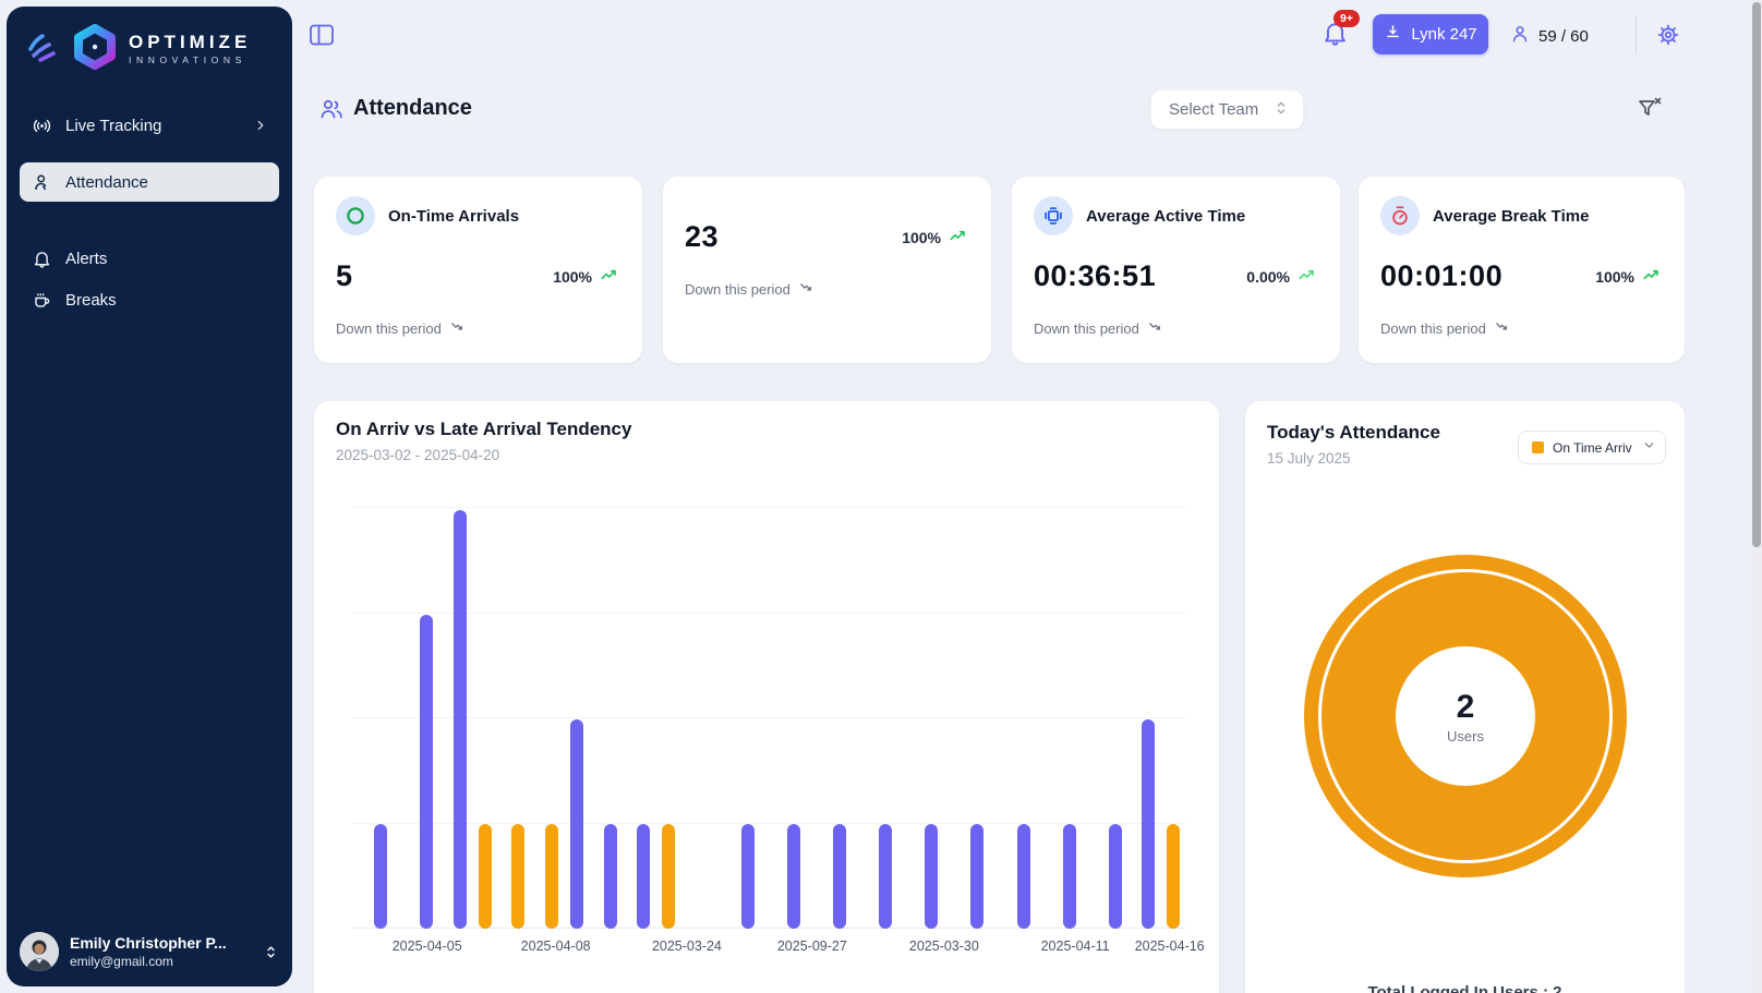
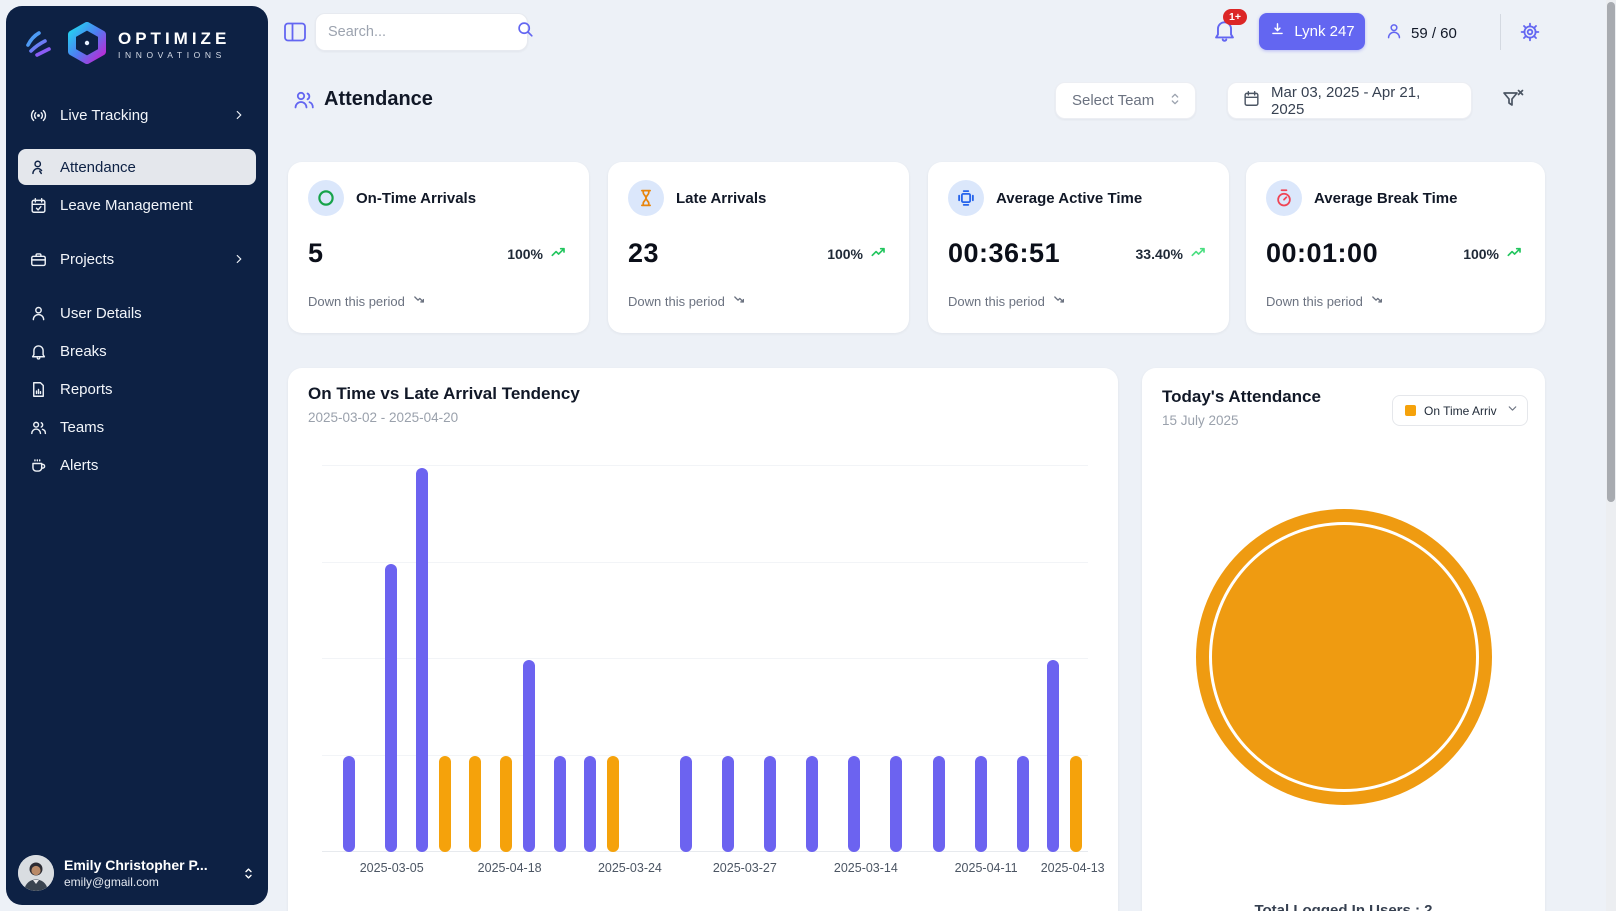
  OPTIMIZE
  INNOVATIONS
  Live Tracking
  Attendance
+ Leave Management
+ Projects
+ User Details
- Alerts
+ Breaks
+ Reports
+ Teams
- Breaks
+ Alerts
  Emily Christopher P...
  emily@gmail.com
+ Search...
- 9+
+ 1+
  Lynk 247
  59 / 60
  Attendance
  Select Team
+ Mar 03, 2025 - Apr 21, 2025
  On-Time Arrivals
  5
  100%
  Down this period
+ Late Arrivals
  23
  100%
  Down this period
  Average Active Time
  00:36:51
- 0.00%
+ 33.40%
  Down this period
  Average Break Time
  00:01:00
  100%
  Down this period
- On Arriv vs Late Arrival Tendency
+ On Time vs Late Arrival Tendency
  2025-03-02 - 2025-04-20
- 2025-04-05
+ 2025-03-05
- 2025-04-08
+ 2025-04-18
  2025-03-24
- 2025-09-27
+ 2025-03-27
- 2025-03-30
+ 2025-03-14
  2025-04-11
- 2025-04-16
+ 2025-04-13
  Today's Attendance
  15 July 2025
  On Time Arriv
- 2
- Users
